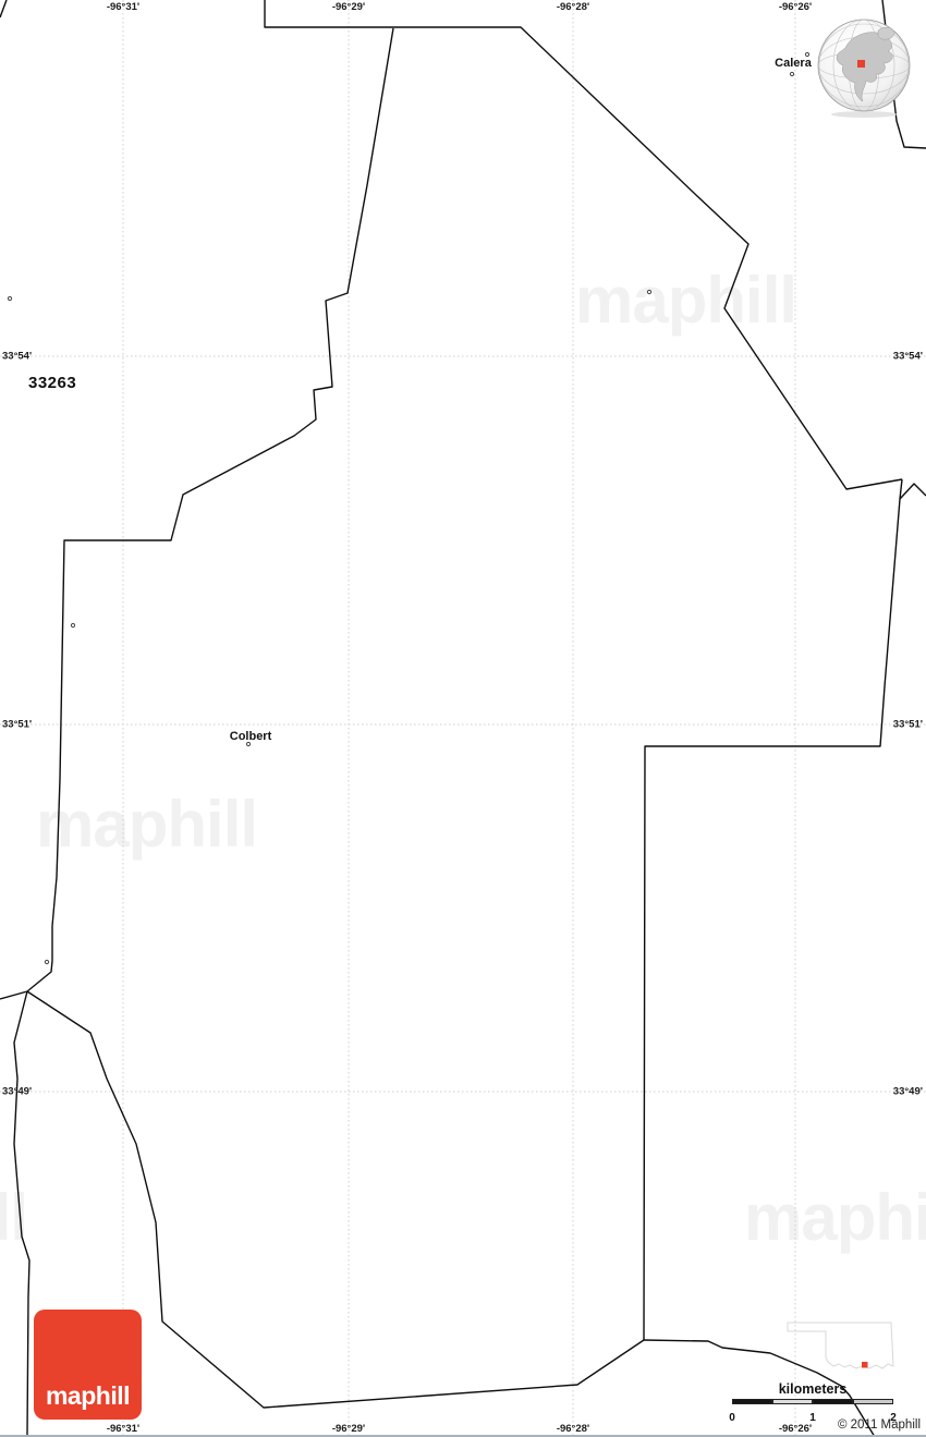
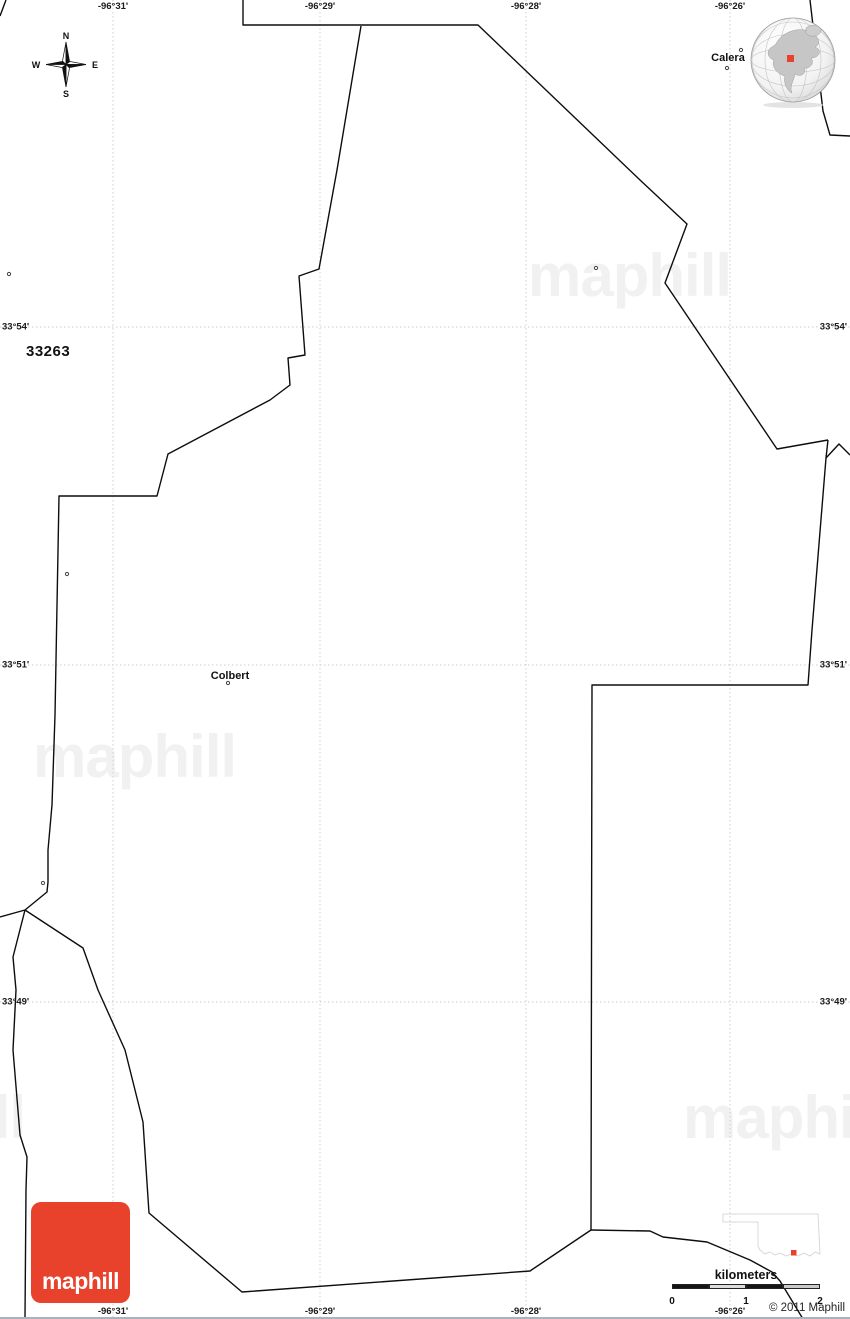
  maphill
  maphill
  maphi
  -96°31'
  -96°31'
  -96°29'
  -96°29'
  -96°28'
  -96°28'
  -96°26'
  -96°26'
  33°54'
  33°54'
  33°51'
  33°51'
  33°49'
  33°49'
  33263
  Colbert
  Calera
+ N
+ S
+ W
+ E
  maphill
  kilometers
  0
  1
  2
  © 2011 Maphill
